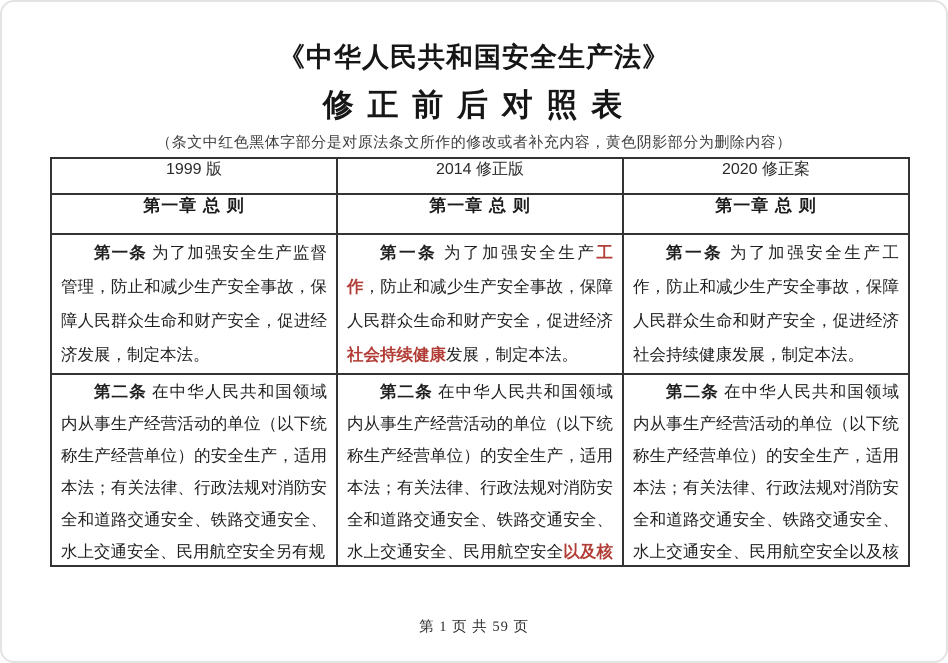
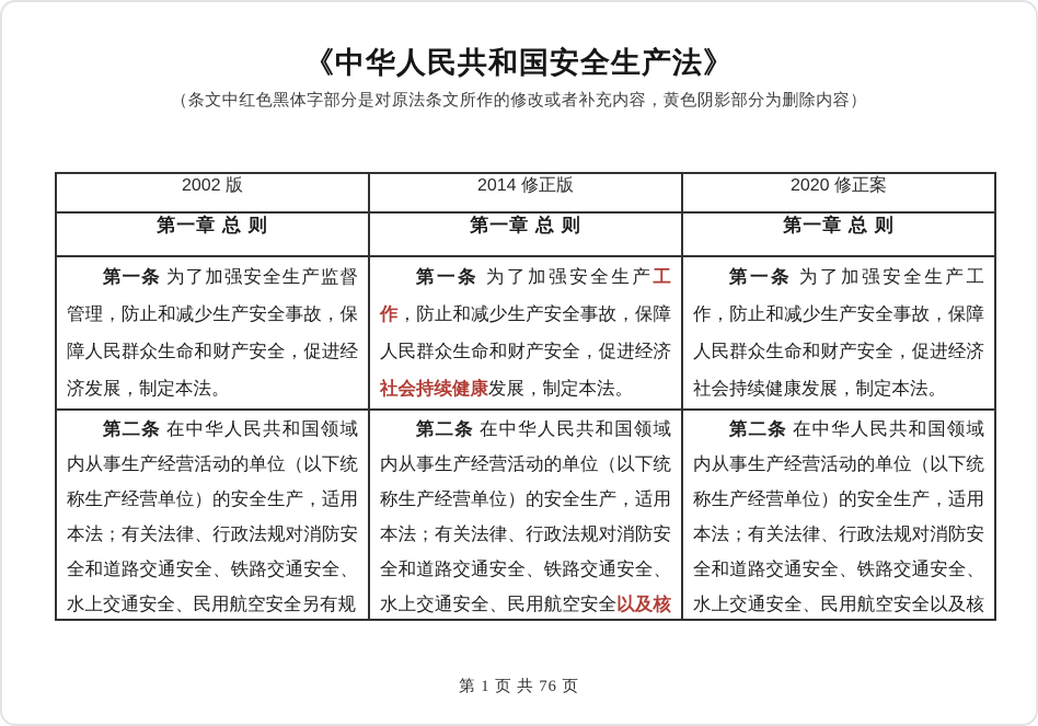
  《中华人民共和国安全生产法》
- 修 正 前 后 对 照 表
  （条文中红色黑体字部分是对原法条文所作的修改或者补充内容，黄色阴影部分为删除内容）
- 1999 版	2014 修正版	2020 修正案
+ 2002 版	2014 修正版	2020 修正案
  第一章 总 则	第一章 总 则	第一章 总 则
  第一条 为了加强安全生产监督管理，防止和减少生产安全事故，保障人民群众生命和财产安全，促进经济发展，制定本法。	第一条 为了加强安全生产工作，防止和减少生产安全事故，保障人民群众生命和财产安全，促进经济社会持续健康发展，制定本法。	第一条 为了加强安全生产工作，防止和减少生产安全事故，保障人民群众生命和财产安全，促进经济社会持续健康发展，制定本法。
  第二条 在中华人民共和国领域内从事生产经营活动的单位（以下统称生产经营单位）的安全生产，适用本法；有关法律、行政法规对消防安全和道路交通安全、铁路交通安全、水上交通安全、民用航空安全另有规	第二条 在中华人民共和国领域内从事生产经营活动的单位（以下统称生产经营单位）的安全生产，适用本法；有关法律、行政法规对消防安全和道路交通安全、铁路交通安全、水上交通安全、民用航空安全以及核	第二条 在中华人民共和国领域内从事生产经营活动的单位（以下统称生产经营单位）的安全生产，适用本法；有关法律、行政法规对消防安全和道路交通安全、铁路交通安全、水上交通安全、民用航空安全以及核
- 第 1 页 共 59 页
+ 第 1 页 共 76 页
